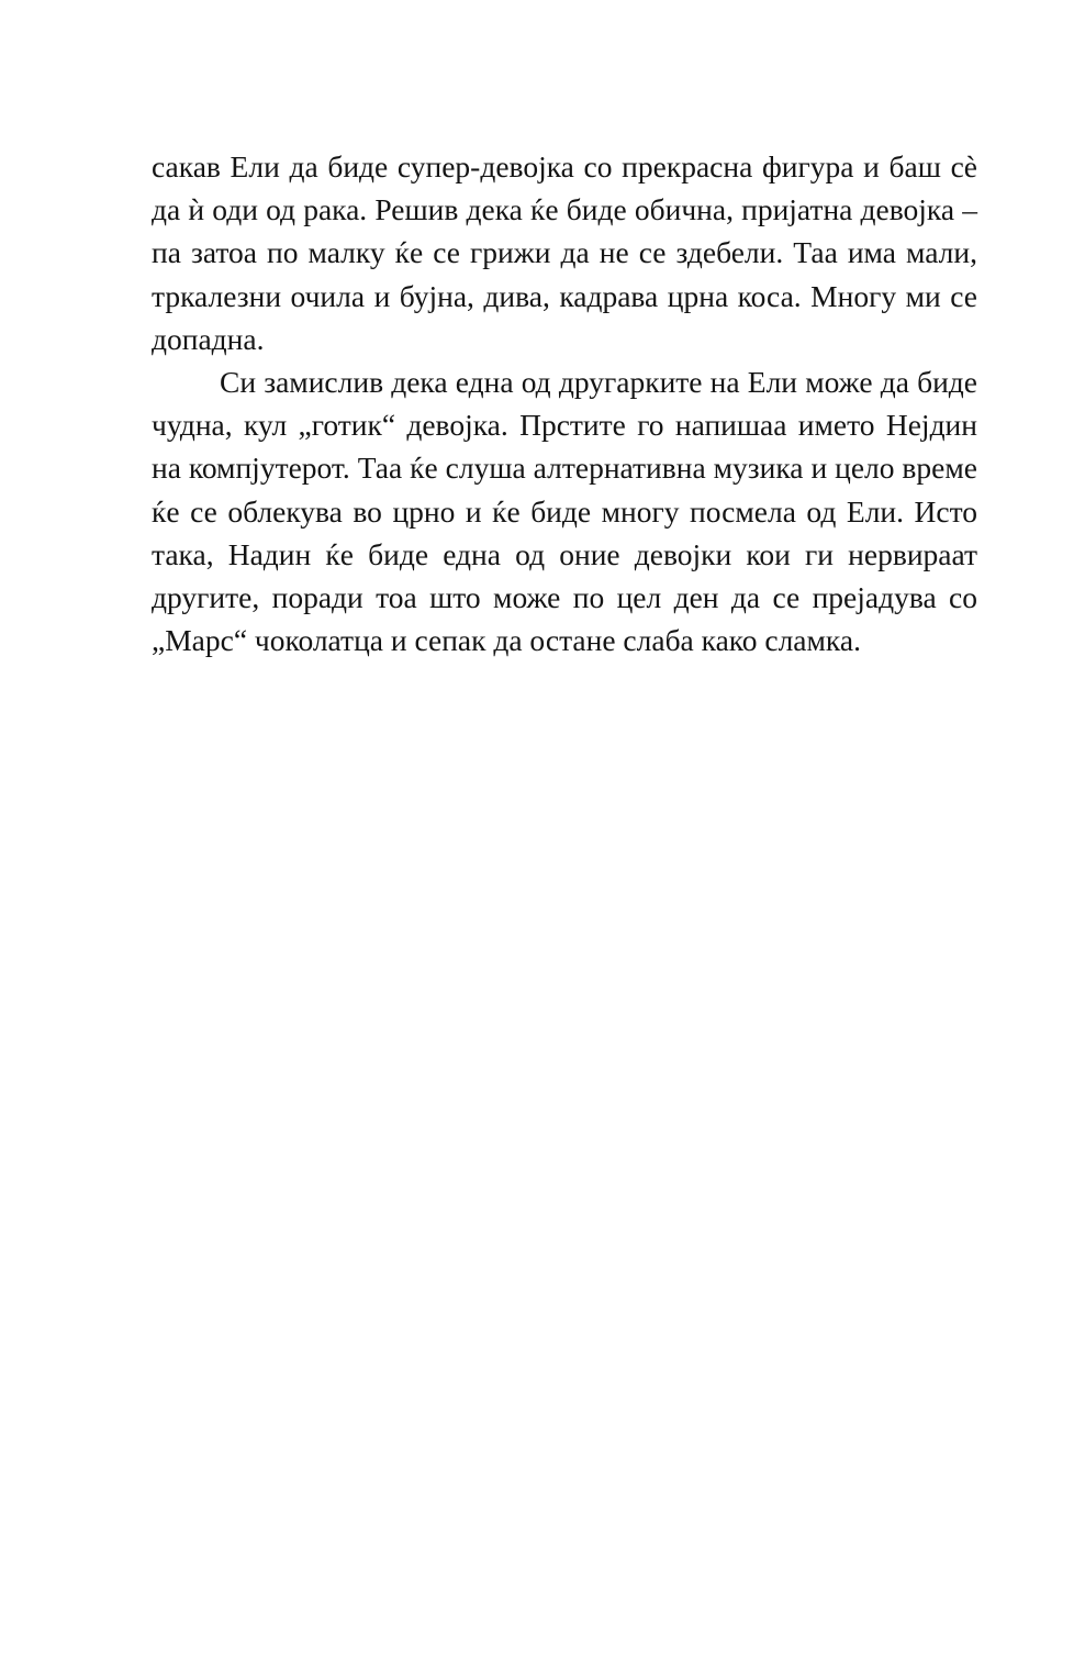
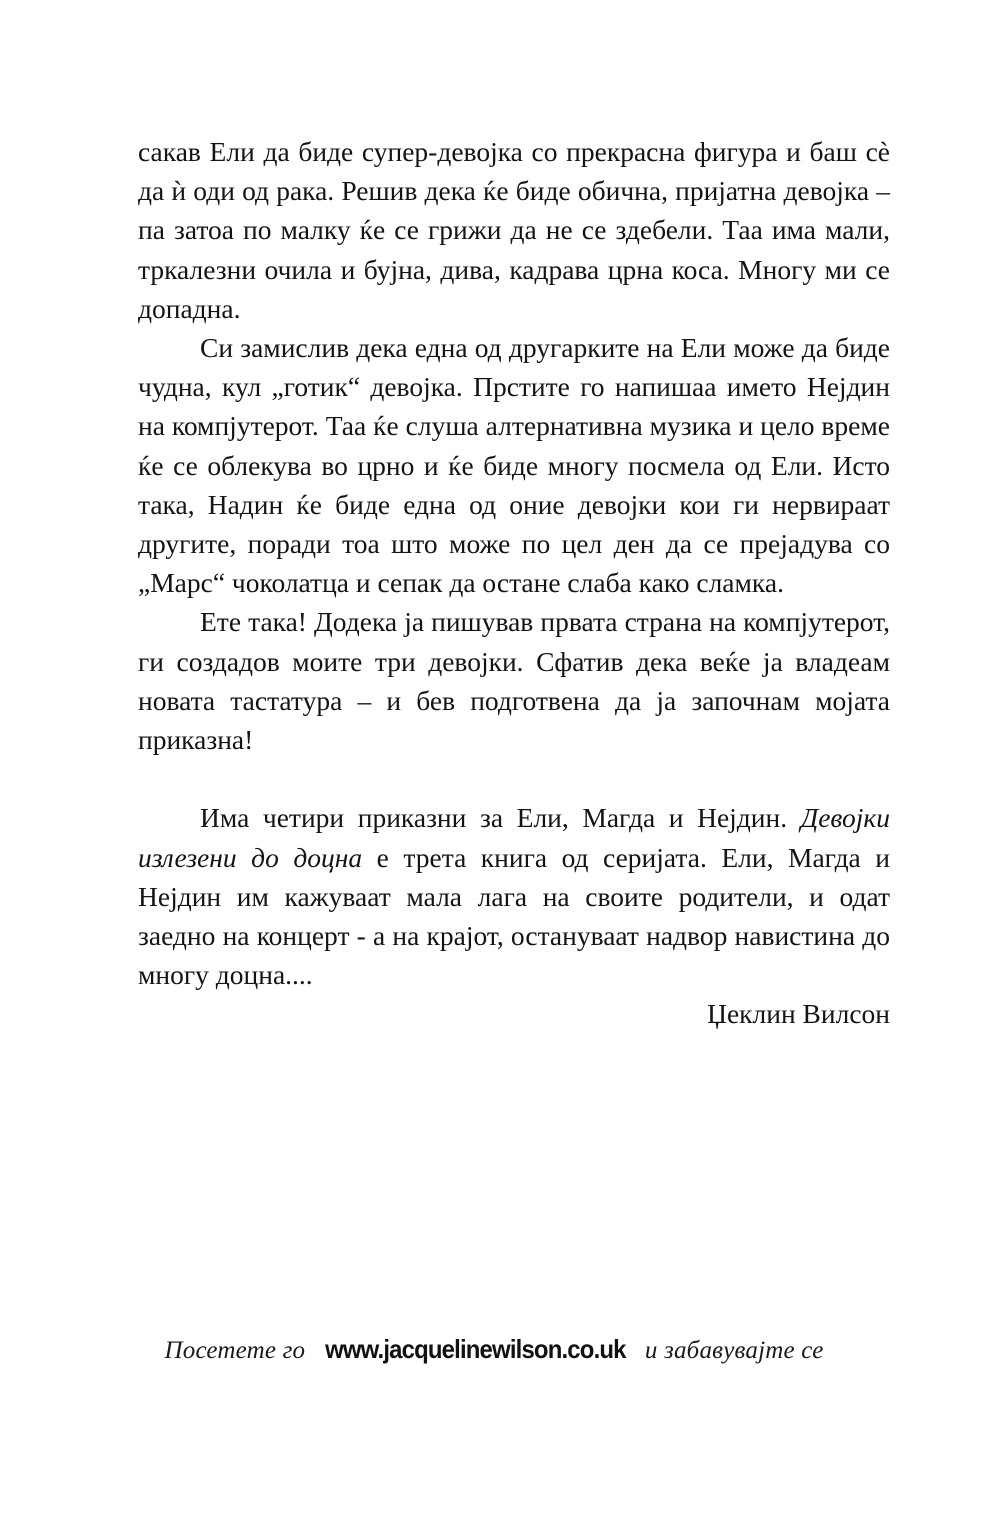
  сакав Ели да биде супер-девојка со прекрасна фигура и баш сѐ да ѝ оди од рака. Решив дека ќе биде обична, пријатна девојка – па затоа по малку ќе се грижи да не се здебели. Таа има мали, тркалезни очила и бујна, дива, кадрава црна коса. Многу ми се допадна.
  Си замислив дека една од другарките на Ели може да биде чудна, кул „готик“ девојка. Прстите го напишаа името Нејдин на компјутерот. Таа ќе слуша алтернативна музика и цело време ќе се облекува во црно и ќе биде многу посмела од Ели. Исто така, Надин ќе биде една од оние девојки кои ги нервираат другите, поради тоа што може по цел ден да се прејадува со „Марс“ чоколатца и сепак да остане слаба како сламка.
+ Ете така! Додека ја пишував првата страна на компјутерот, ги создадов моите три девојки. Сфатив дека веќе ја владеам новата тастатура – и бев подготвена да ја започнам мојата приказна!
+ Има четири приказни за Ели, Магда и Нејдин. Девојки излезени до доцна е трета книга од серијата. Ели, Магда и Нејдин им кажуваат мала лага на своите родители, и одат заедно на концерт - а на крајот, остануваат надвор навистина до многу доцна....
+ Џеклин Вилсон
+ Посетете го www.jacquelinewilson.co.uk и забавувајте се
